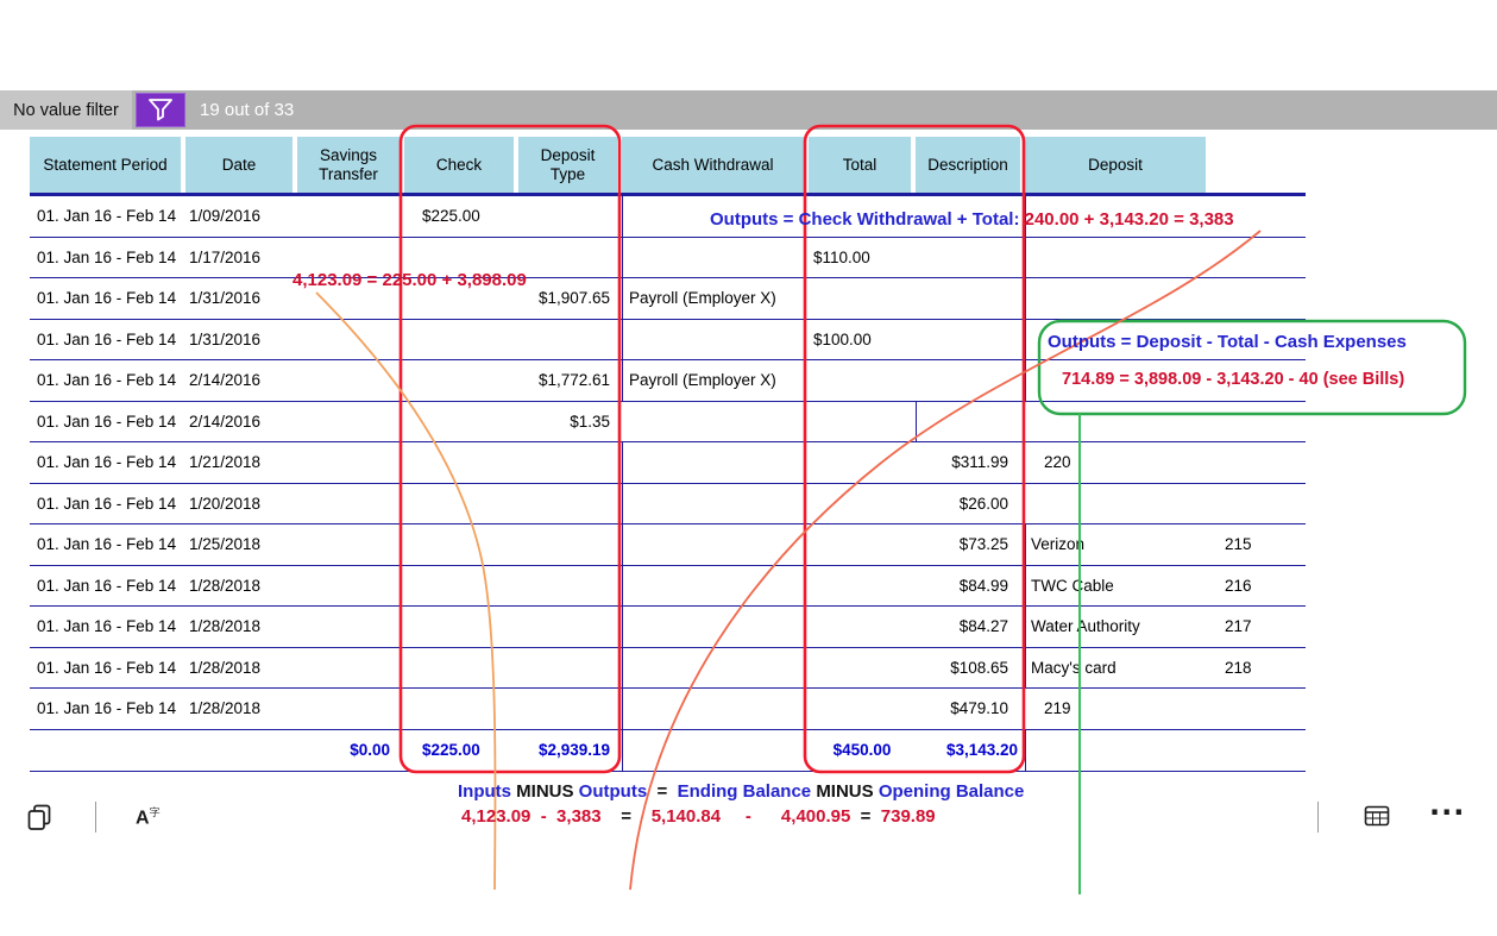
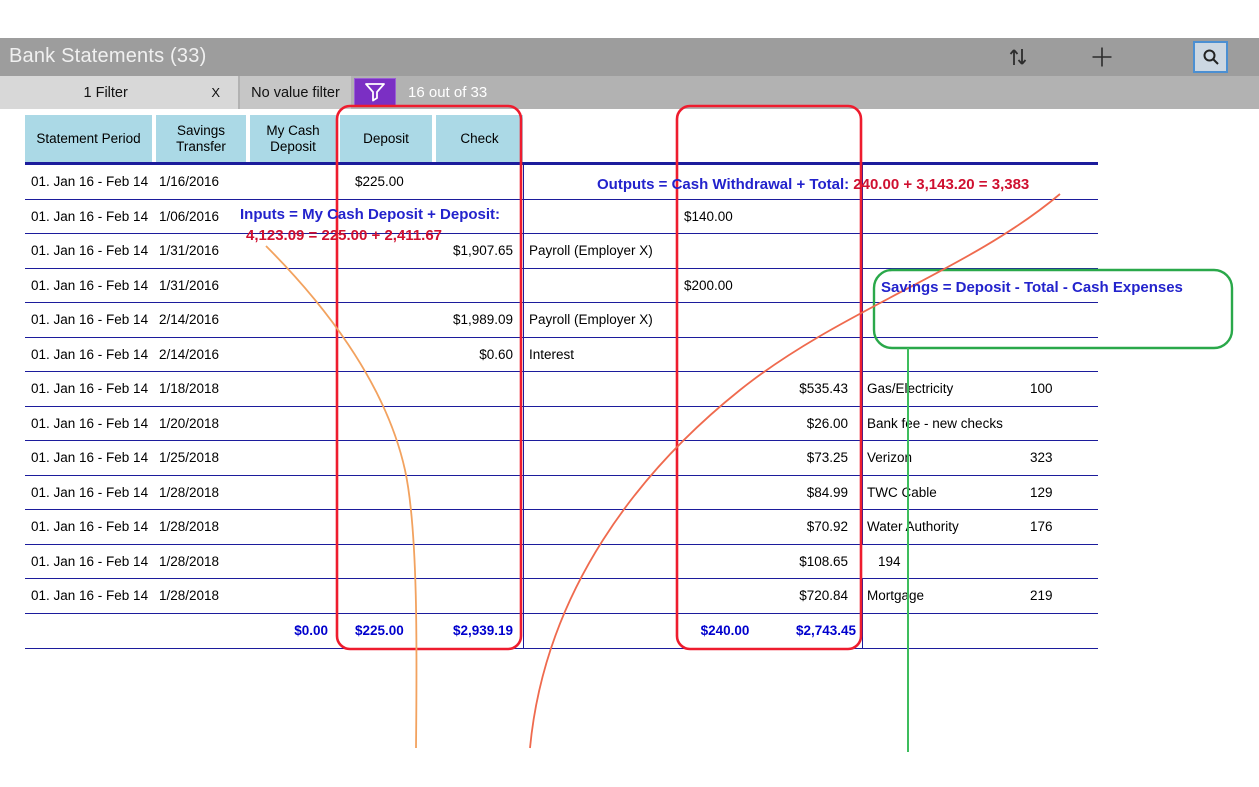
+ Bank Statements (33)
+ 1 Filter
+ X
  No value filter
- 19 out of 33
+ 16 out of 33
  Statement Period
- Date
  Savings Transfer
+ My Cash Deposit
- Check
+ Deposit
- Deposit Type
- Cash Withdrawal
- Total
- Description
- Deposit
+ Check
  01. Jan 16 - Feb 14
- 1/09/2016
+ 1/16/2016
  $225.00
  01. Jan 16 - Feb 14
- 1/17/2016
+ 1/06/2016
- $110.00
+ $140.00
  01. Jan 16 - Feb 14
  1/31/2016
  $1,907.65
  Payroll (Employer X)
  01. Jan 16 - Feb 14
  1/31/2016
- $100.00
+ $200.00
  01. Jan 16 - Feb 14
  2/14/2016
- $1,772.61
+ $1,989.09
  Payroll (Employer X)
  01. Jan 16 - Feb 14
  2/14/2016
- $1.35
+ $0.60
+ Interest
  01. Jan 16 - Feb 14
- 1/21/2018
+ 1/18/2018
- $311.99
+ $535.43
+ Gas/Electricity
- 220
+ 100
  01. Jan 16 - Feb 14
  1/20/2018
  $26.00
+ Bank fee - new checks
  01. Jan 16 - Feb 14
  1/25/2018
  $73.25
  Verizo
- 215
+ 323
  01. Jan 16 - Feb 14
  1/28/2018
  $84.99
  TWC Cable
- 216
+ 129
  01. Jan 16 - Feb 14
  1/28/2018
- $84.27
+ $70.92
  Water Authority
- 217
+ 176
  01. Jan 16 - Feb 14
  1/28/2018
  $108.65
- Macy's card
- 218
+ 194
  01. Jan 16 - Feb 14
  1/28/2018
- $479.10
+ $720.84
+ Mortgage
  219
  $0.00
  $225.00
  $2,939.19
- $450.00
+ $240.00
- $3,143.20
+ $2,743.45
- Outputs = Check Withdrawal + Total: 240.00 + 3,143.20 = 3,383
+ Outputs = Cash Withdrawal + Total: 240.00 + 3,143.20 = 3,383
+ Inputs = My Cash Deposit + Deposit:
- 4,123.09 = 225.00 + 3,898.09
+ 4,123.09 = 225.00 + 2,411.67
- Outputs = Deposit - Total - Cash Expenses
+ Savings = Deposit - Total - Cash Expenses
- 714.89 = 3,898.09 - 3,143.20 - 40 (see Bills)
- Inputs MINUS Outputs = Ending Balance MINUS Opening Balance
- 4,123.09 - 3,383 = 5,140.84 - 4,400.95 = 739.89
- A字
- ···
